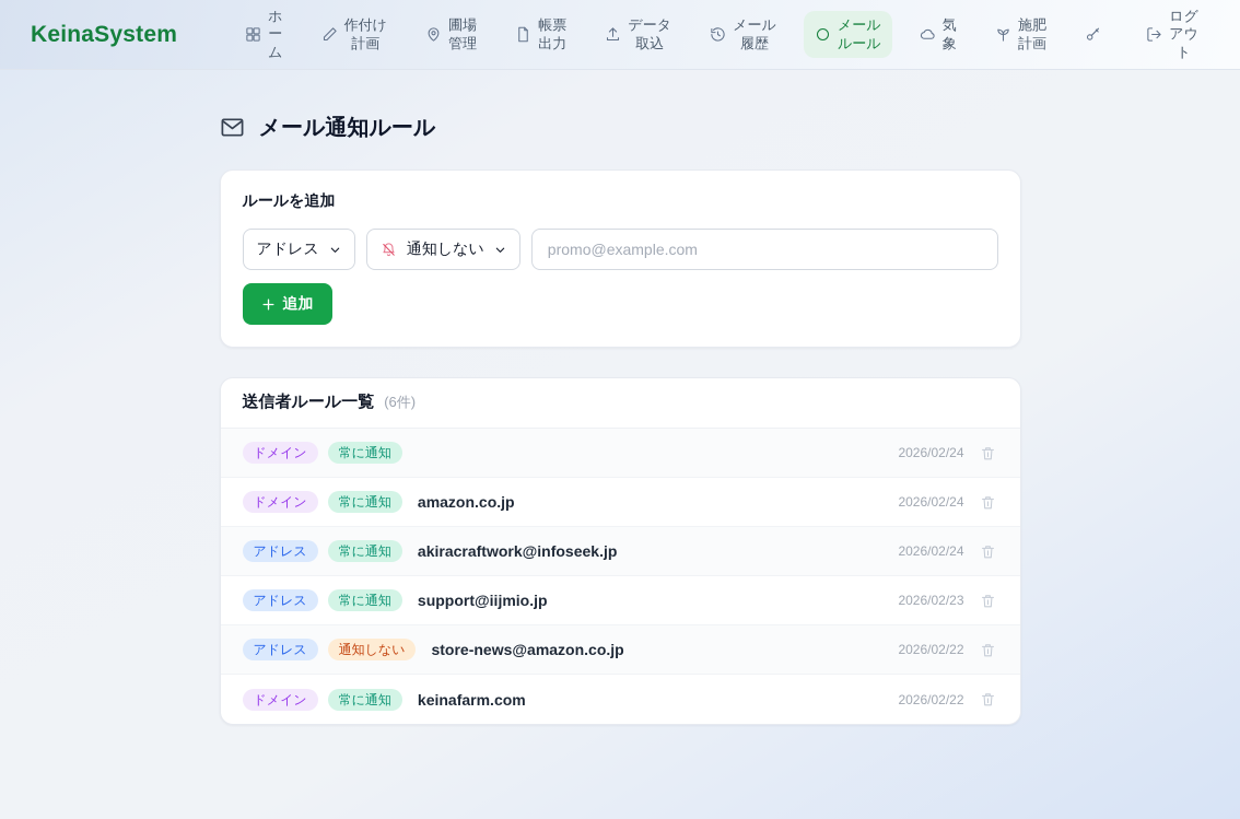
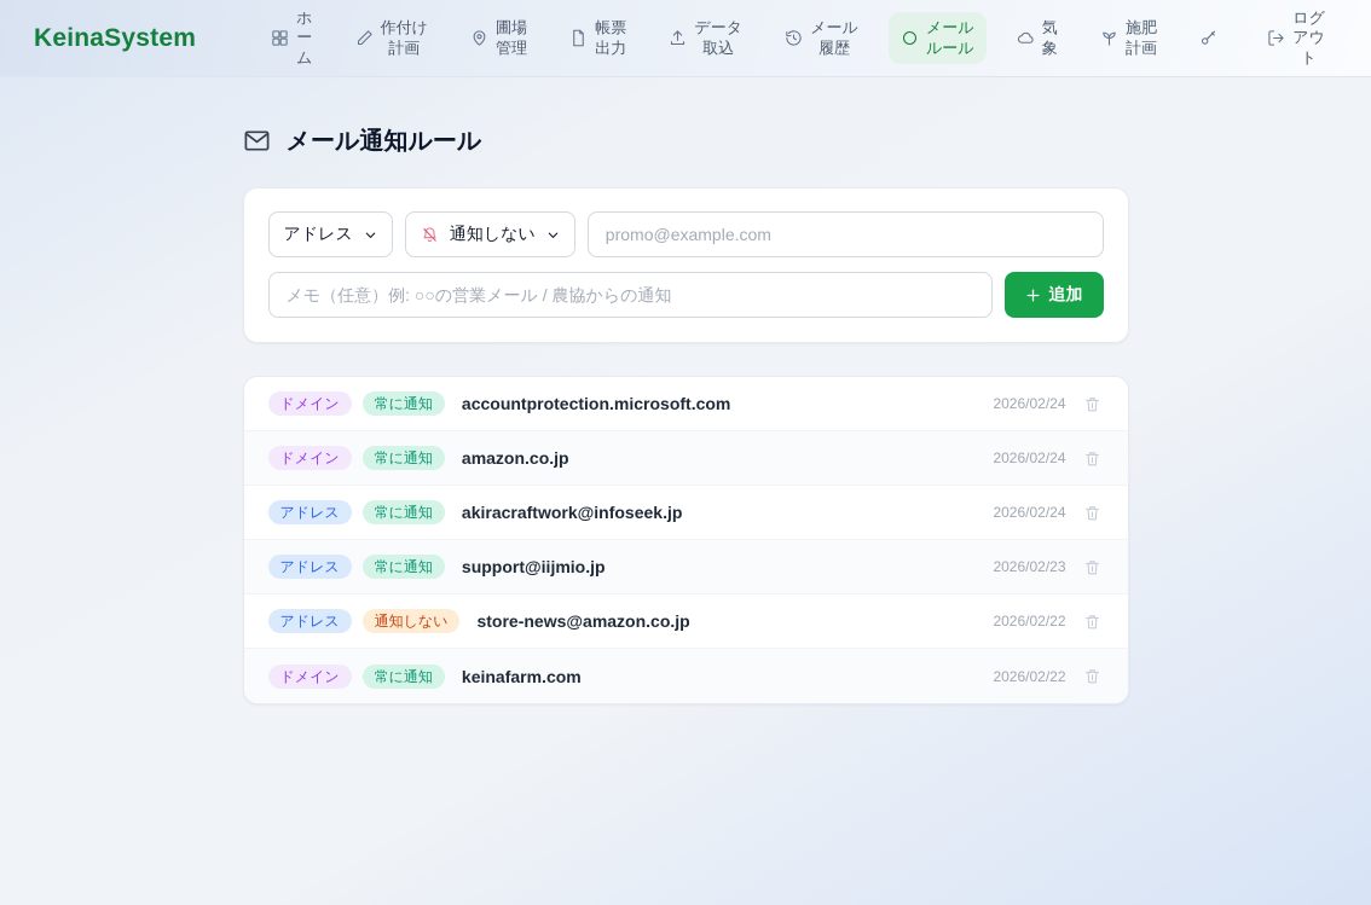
  KeinaSystem
  ホ
  ー
  ム
  作付け
  計画
  圃場
  管理
  帳票
  出力
  データ
  取込
  メール
  履歴
  メール
  ルール
  気
  象
  施肥
  計画
  ログ
  アウ
  ト
  メール通知ルール
- ルールを追加
  アドレス
  通知しない
  promo@example.com
+ メモ（任意）例: ○○の営業メール / 農協からの通知
  追加
- 送信者ルール一覧
- (6件)
  ドメイン
  常に通知
+ accountprotection.microsoft.com
  2026/02/24
  ドメイン
  常に通知
  amazon.co.jp
  2026/02/24
  アドレス
  常に通知
  akiracraftwork@infoseek.jp
  2026/02/24
  アドレス
  常に通知
  support@iijmio.jp
  2026/02/23
  アドレス
  通知しない
  store-news@amazon.co.jp
  2026/02/22
  ドメイン
  常に通知
  keinafarm.com
  2026/02/22
